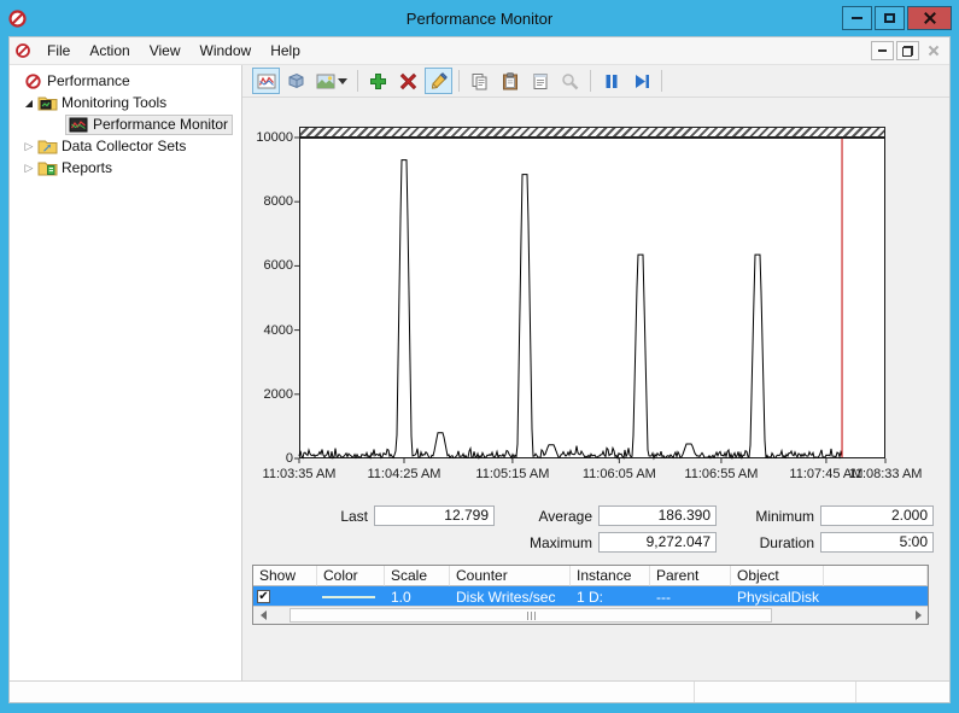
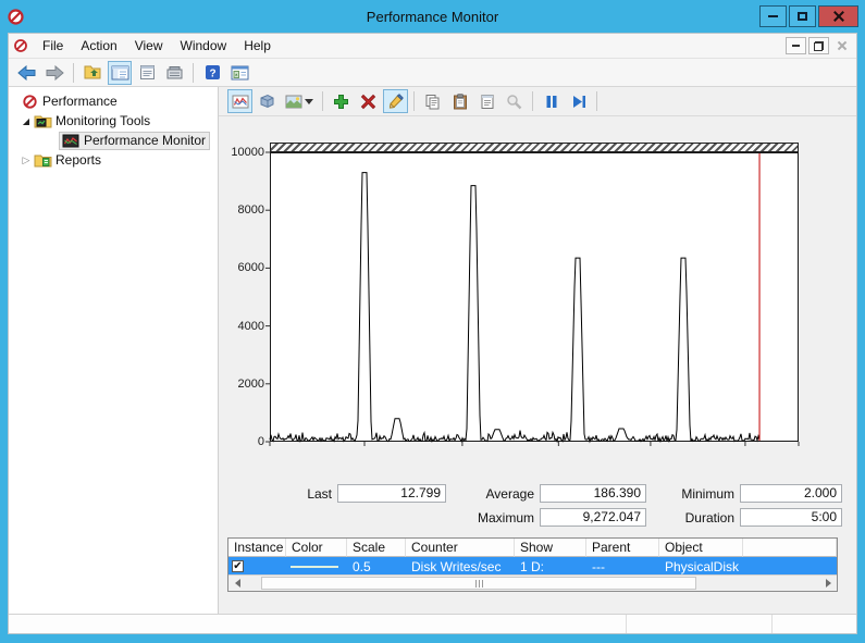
  Performance Monitor
  File
  Action
  View
  Window
  Help
+ ?
  Performance
  Monitoring Tools
  Performance Monitor
- Data Collector Sets
  Reports
  0
  2000
  4000
  6000
  8000
  10000
- 11:03:35 AM
- 11:04:25 AM
- 11:05:15 AM
- 11:06:05 AM
- 11:06:55 AM
- 11:07:45 AM
- 11:08:33 AM
  Last
  12.799
  Average
  186.390
  Minimum
  2.000
  Maximum
  9,272.047
  Duration
  5:00
- Show
+ Instance
  Color
  Scale
  Counter
- Instance
+ Show
  Parent
  Object
  ✔
- 1.0
+ 0.5
  Disk Writes/sec
  1 D:
  ---
  PhysicalDisk
